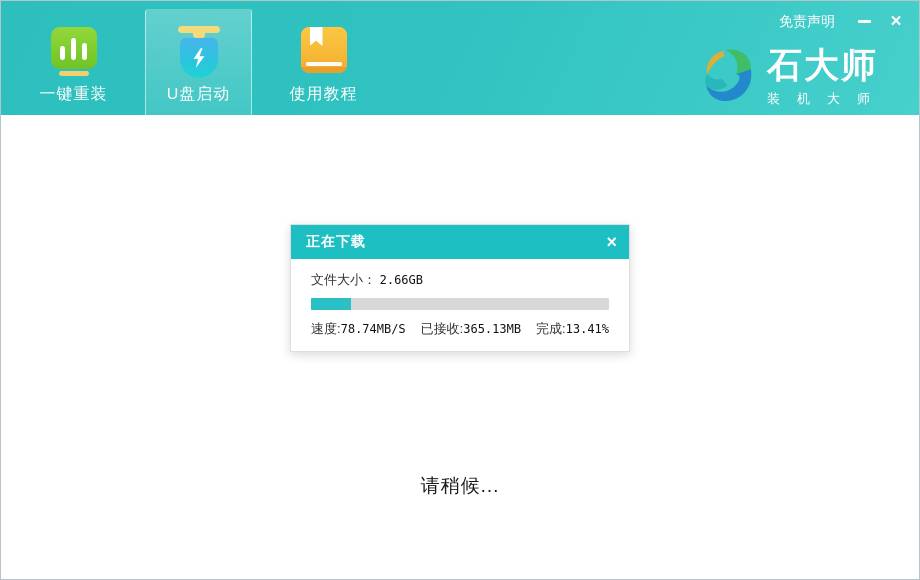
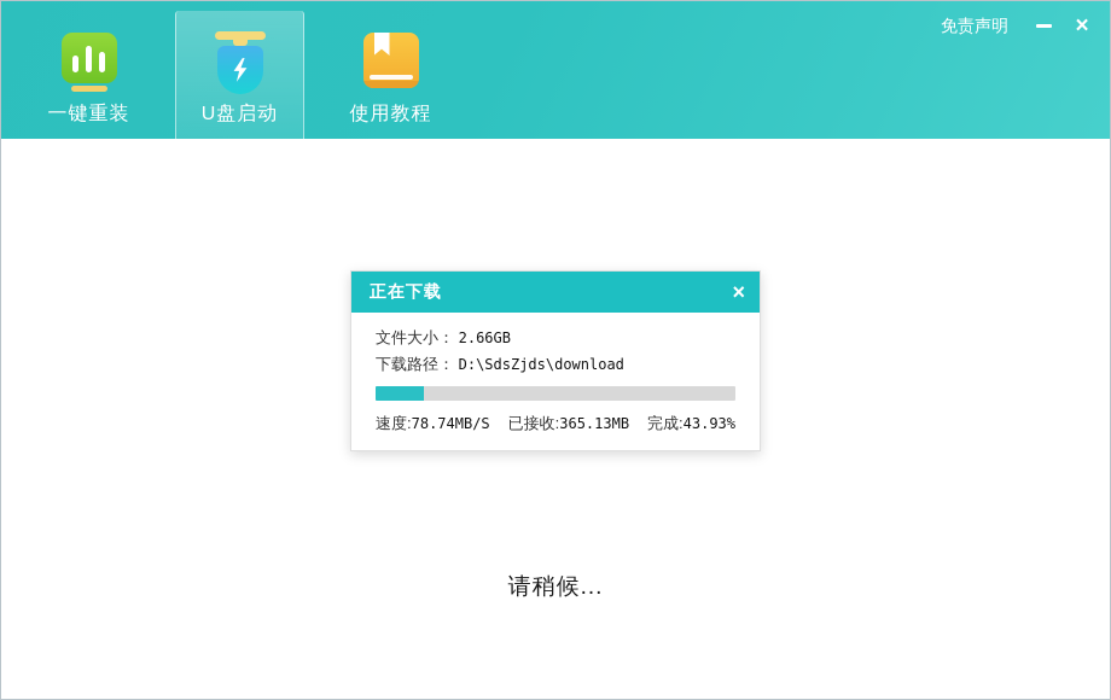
  一键重装
  U盘启动
  使用教程
  免责声明
  ×
- 石大师
- 装机大师
  正在下载
  ×
  文件大小： 2.66GB
+ 下载路径： D:\SdsZjds\download
  速度:78.74MB/S
  已接收:365.13MB
- 完成:13.41%
+ 完成:43.93%
  请稍候...
